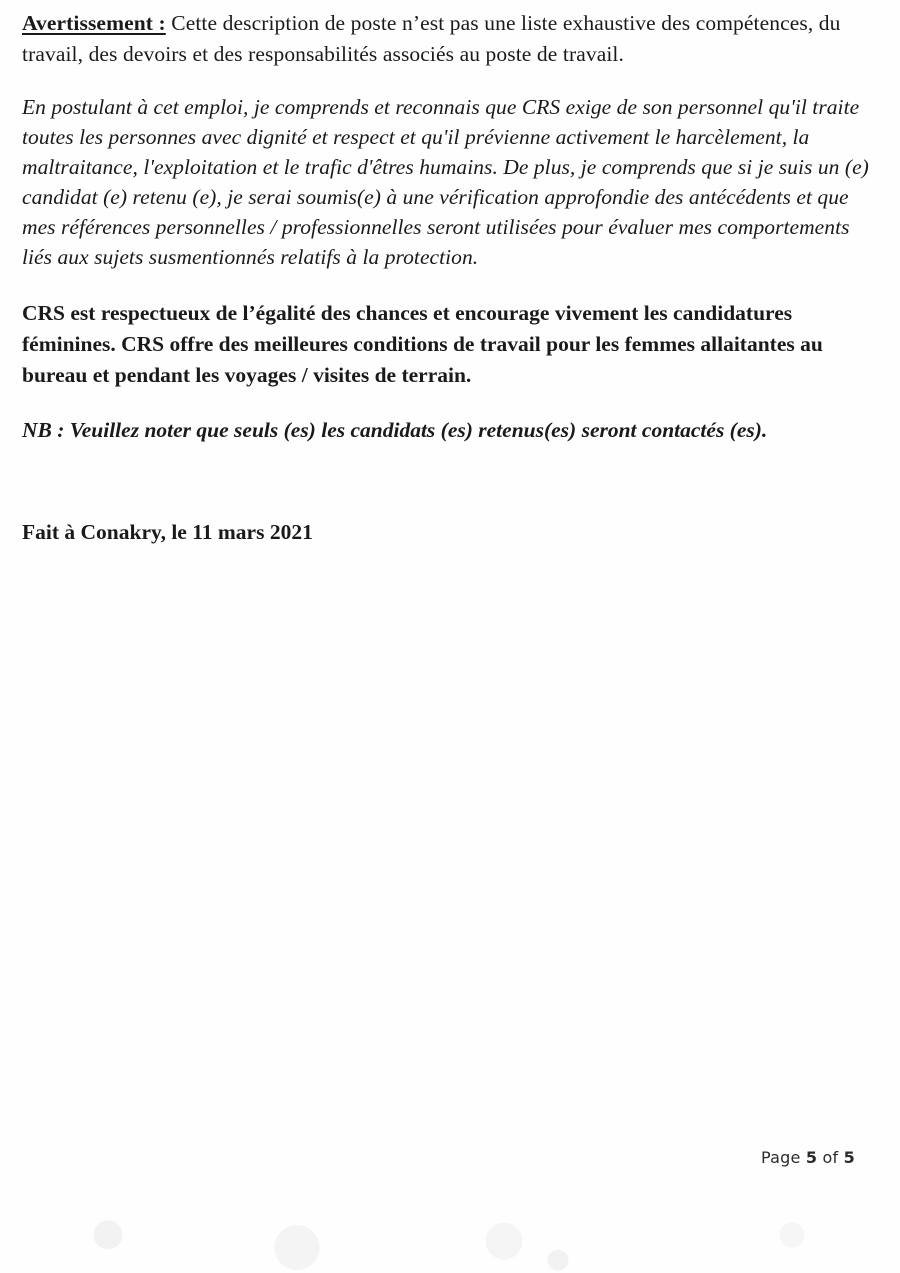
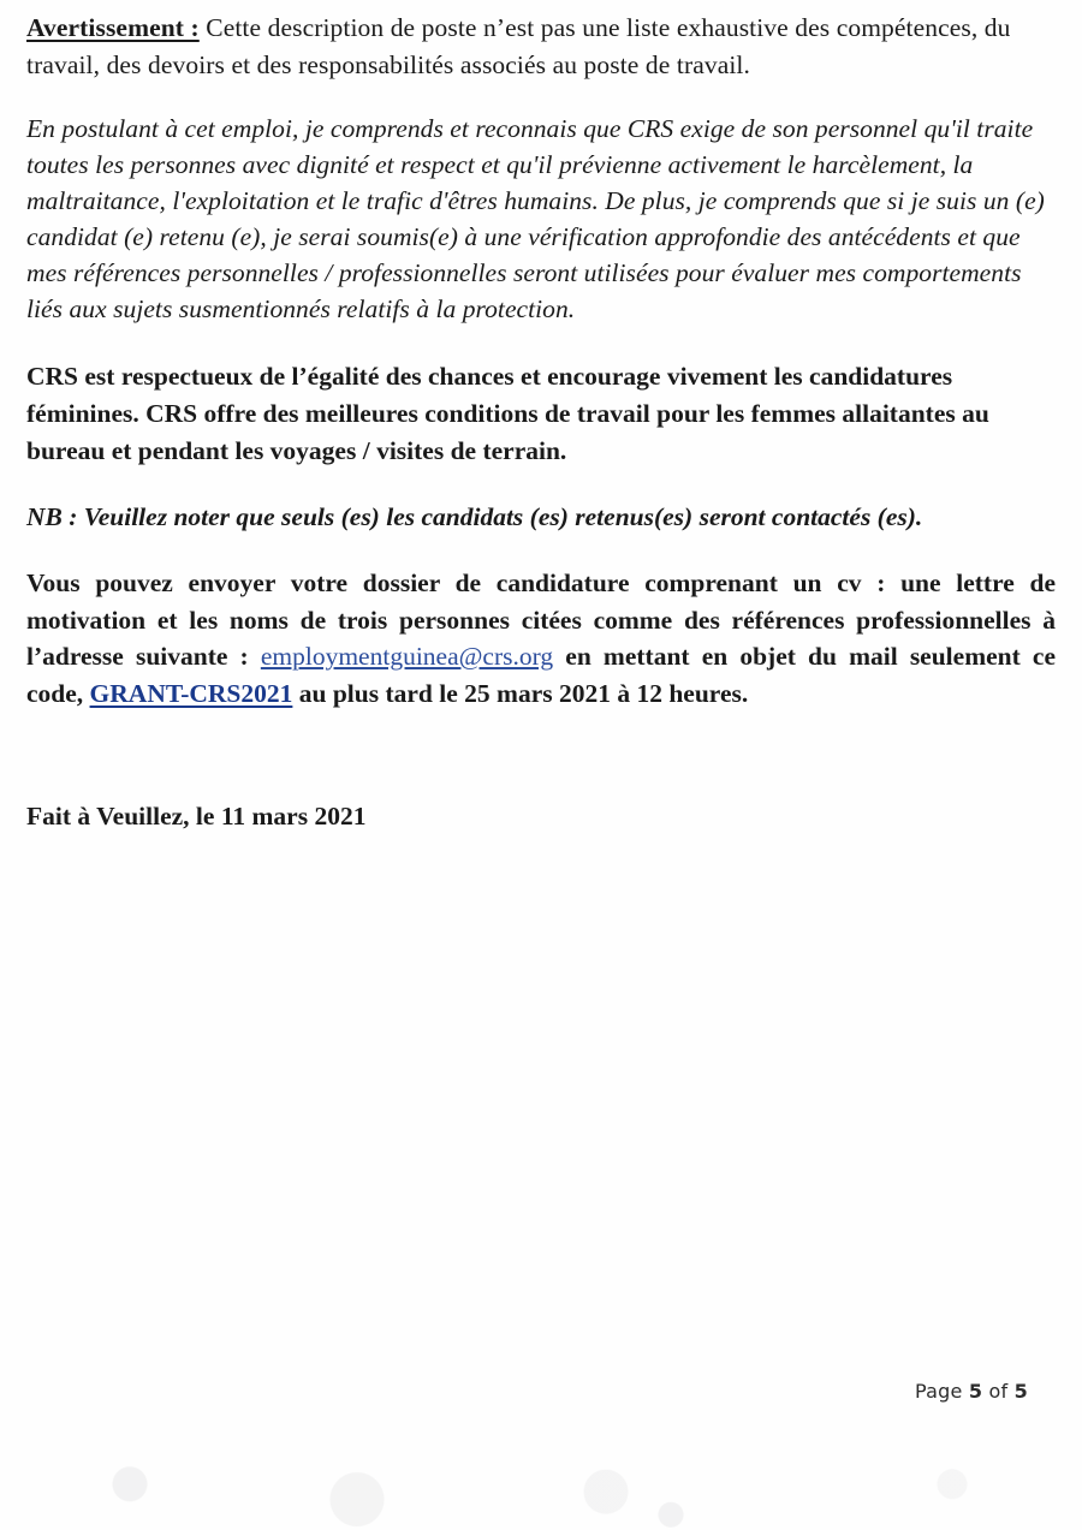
  Avertissement : Cette description de poste n’est pas une liste exhaustive des compétences, du travail, des devoirs et des responsabilités associés au poste de travail.
  En postulant à cet emploi, je comprends et reconnais que CRS exige de son personnel qu'il traite toutes les personnes avec dignité et respect et qu'il prévienne activement le harcèlement, la maltraitance, l'exploitation et le trafic d'êtres humains. De plus, je comprends que si je suis un (e) candidat (e) retenu (e), je serai soumis(e) à une vérification approfondie des antécédents et que mes références personnelles / professionnelles seront utilisées pour évaluer mes comportements liés aux sujets susmentionnés relatifs à la protection.
  CRS est respectueux de l’égalité des chances et encourage vivement les candidatures féminines. CRS offre des meilleures conditions de travail pour les femmes allaitantes au bureau et pendant les voyages / visites de terrain.
  NB : Veuillez noter que seuls (es) les candidats (es) retenus(es) seront contactés (es).
+ Vous pouvez envoyer votre dossier de candidature comprenant un cv : une lettre de motivation et les noms de trois personnes citées comme des références professionnelles à l’adresse suivante : employmentguinea@crs.org en mettant en objet du mail seulement ce code, GRANT-CRS2021 au plus tard le 25 mars 2021 à 12 heures.
- Fait à Conakry, le 11 mars 2021
+ Fait à Veuillez, le 11 mars 2021
  Page 5 of 5
